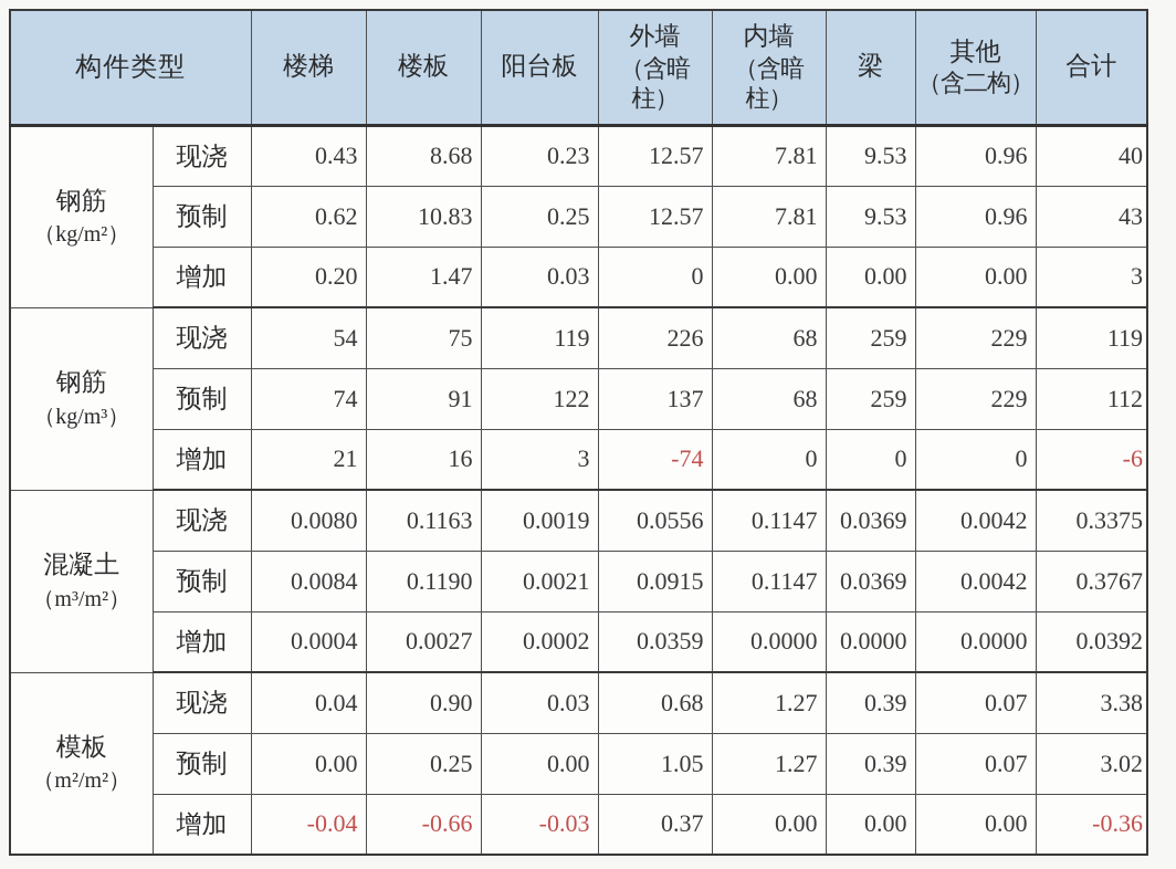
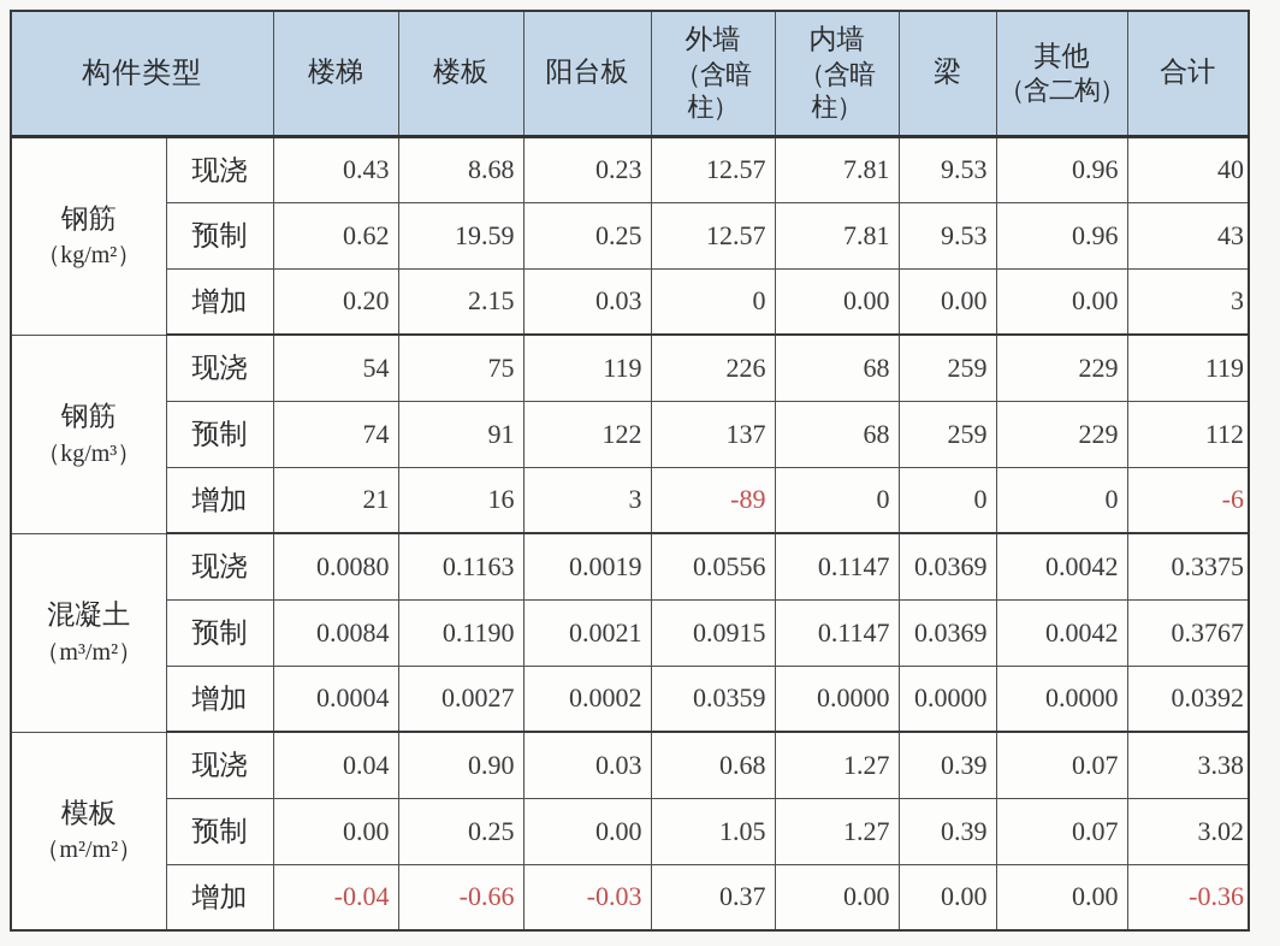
  构件类型	楼梯	楼板	阳台板	外墙（含暗柱）	内墙（含暗柱）	梁	其他（含二构）	合计
  钢筋（kg/m²）	现浇	0.43	8.68	0.23	12.57	7.81	9.53	0.96	40
- 预制	0.62	10.83	0.25	12.57	7.81	9.53	0.96	43
+ 预制	0.62	19.59	0.25	12.57	7.81	9.53	0.96	43
- 增加	0.20	1.47	0.03	0	0.00	0.00	0.00	3
+ 增加	0.20	2.15	0.03	0	0.00	0.00	0.00	3
  钢筋（kg/m³）	现浇	54	75	119	226	68	259	229	119
  预制	74	91	122	137	68	259	229	112
- 增加	21	16	3	-74	0	0	0	-6
+ 增加	21	16	3	-89	0	0	0	-6
  混凝土（m³/m²）	现浇	0.0080	0.1163	0.0019	0.0556	0.1147	0.0369	0.0042	0.3375
  预制	0.0084	0.1190	0.0021	0.0915	0.1147	0.0369	0.0042	0.3767
  增加	0.0004	0.0027	0.0002	0.0359	0.0000	0.0000	0.0000	0.0392
  模板（m²/m²）	现浇	0.04	0.90	0.03	0.68	1.27	0.39	0.07	3.38
  预制	0.00	0.25	0.00	1.05	1.27	0.39	0.07	3.02
  增加	-0.04	-0.66	-0.03	0.37	0.00	0.00	0.00	-0.36
